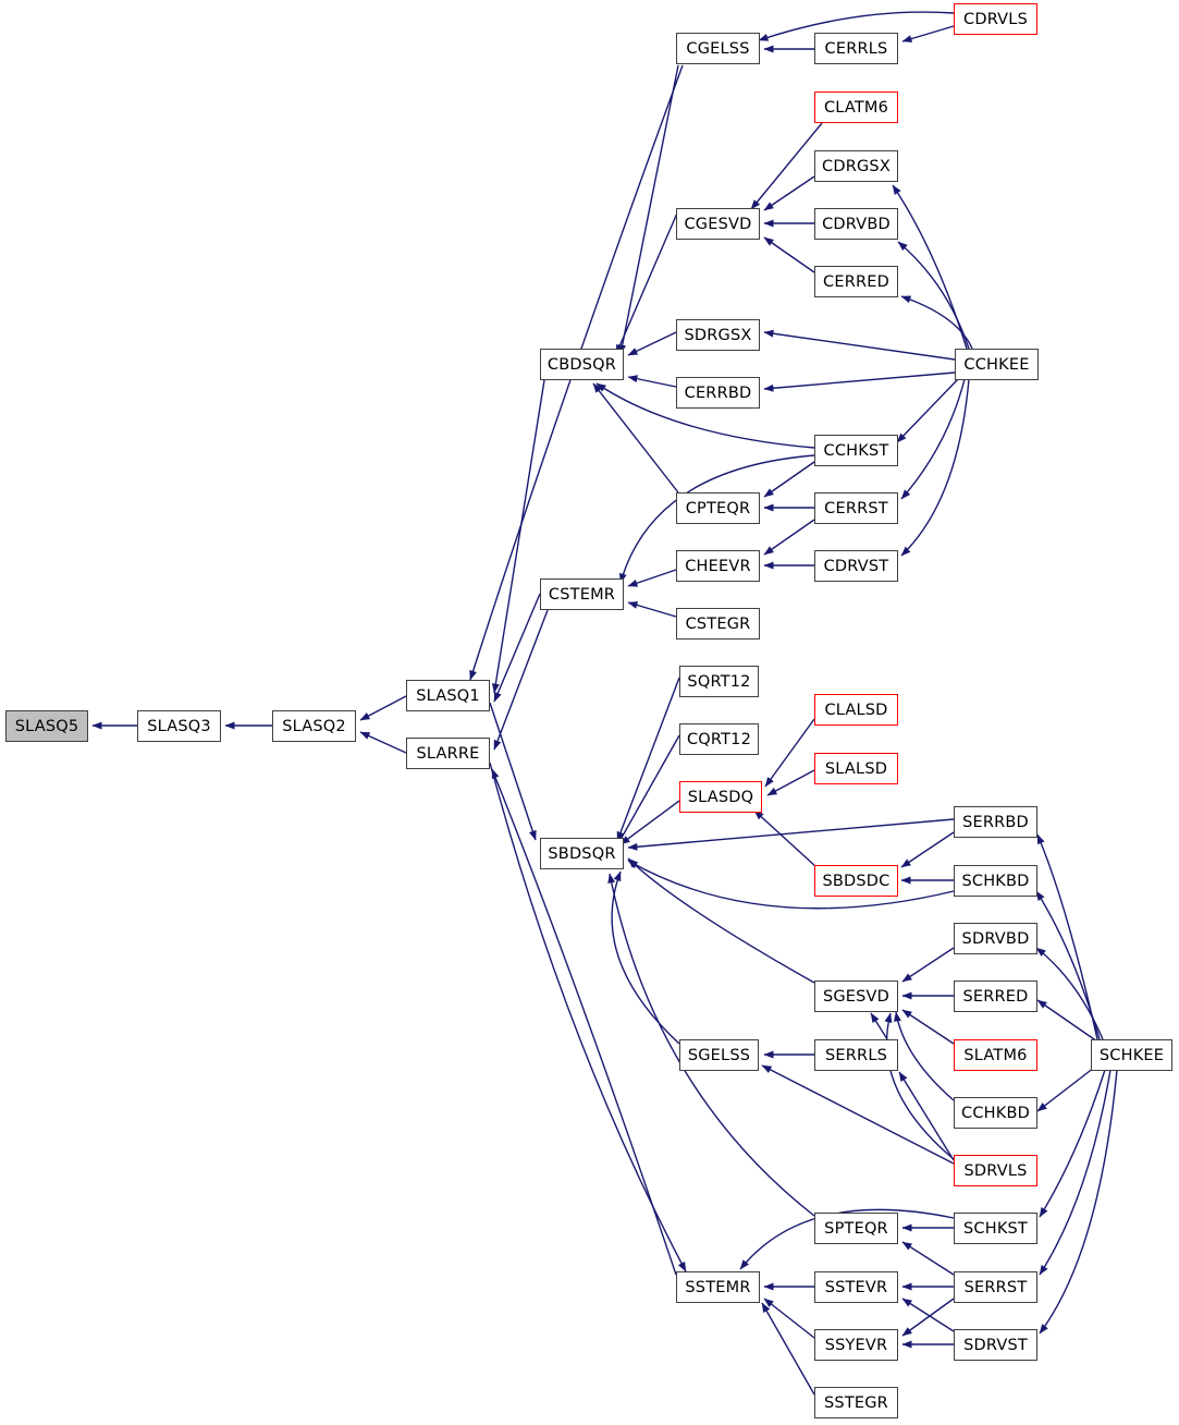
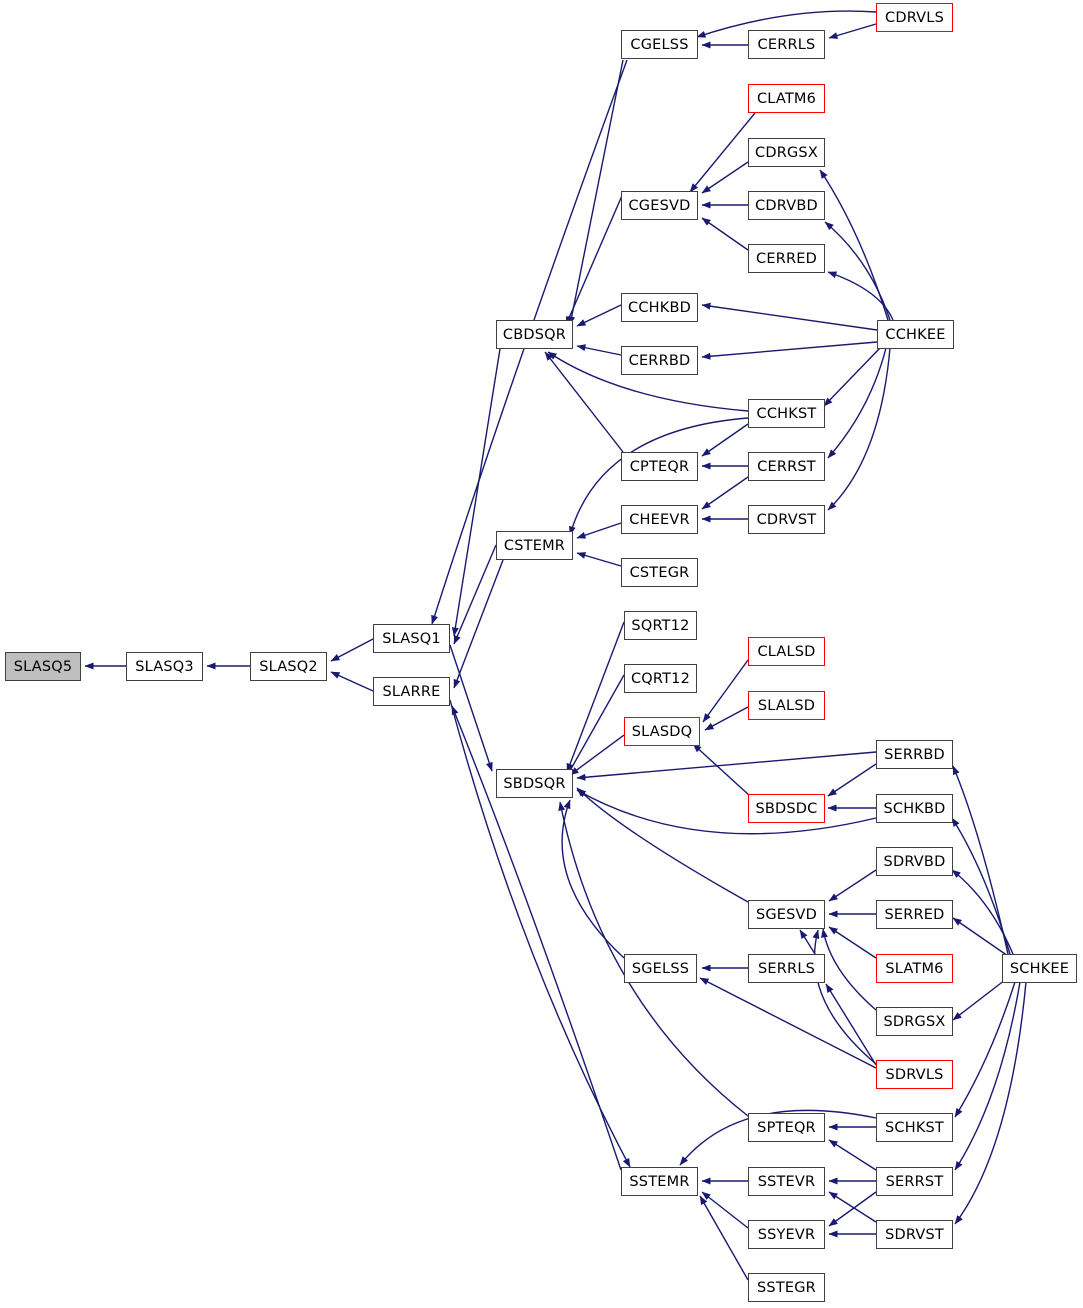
  SLASQ5
  SLASQ3
  SLASQ2
  SLASQ1
  SLARRE
  CGELSS
  CERRLS
  CDRVLS
  CLATM6
  CDRGSX
  CGESVD
  CDRVBD
  CERRED
- SDRGSX
+ CCHKBD
  CBDSQR
  CCHKEE
  CERRBD
  CCHKST
  CPTEQR
  CERRST
  CHEEVR
  CDRVST
  CSTEMR
  CSTEGR
  SQRT12
  CQRT12
  CLALSD
  SLALSD
  SLASDQ
  SERRBD
  SBDSQR
  SBDSDC
  SCHKBD
  SDRVBD
  SGESVD
  SERRED
  SGELSS
  SERRLS
  SLATM6
  SCHKEE
- CCHKBD
+ SDRGSX
  SDRVLS
  SPTEQR
  SCHKST
  SSTEMR
  SSTEVR
  SERRST
  SSYEVR
  SDRVST
  SSTEGR
